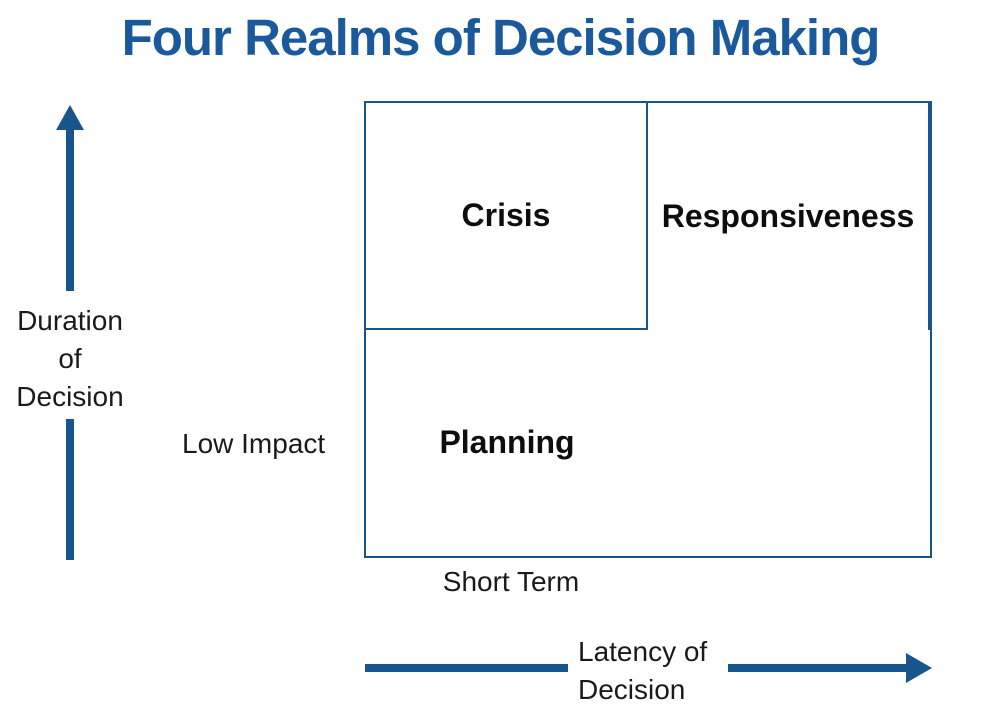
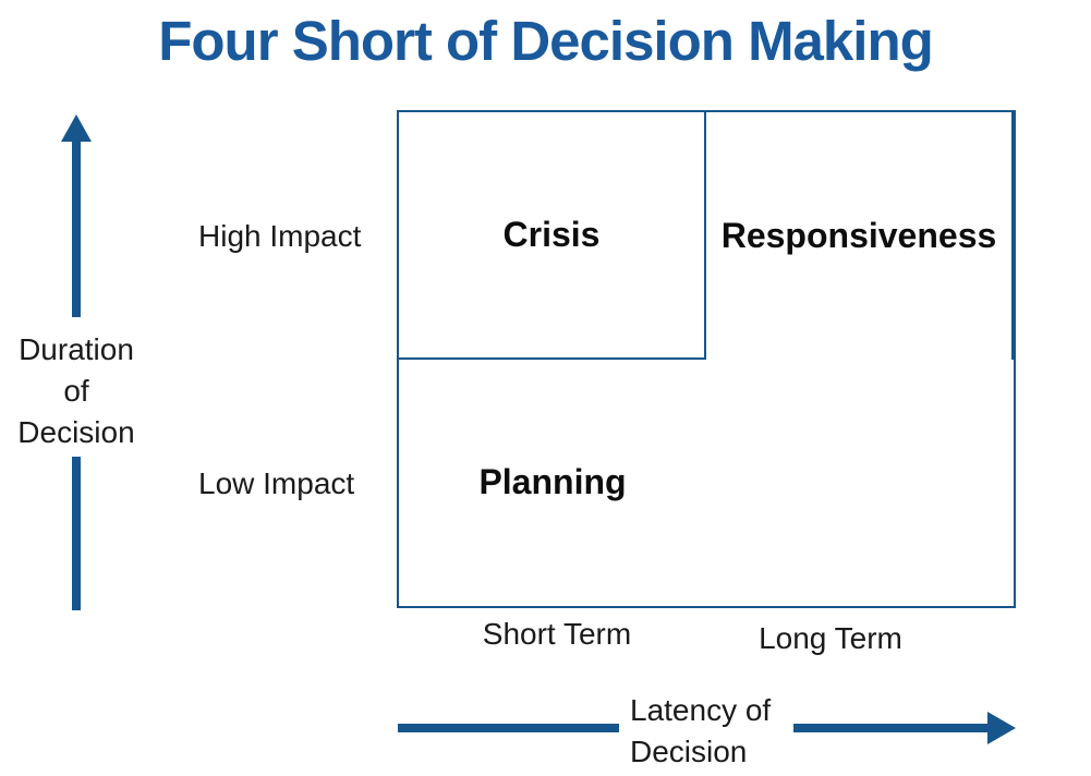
- Four Realms of Decision Making
+ Four Short of Decision Making
  Crisis
  Responsiveness
  Planning
+ High Impact
  Low Impact
  Short Term
+ Long Term
  Duration
  of
  Decision
  Latency of
  Decision
